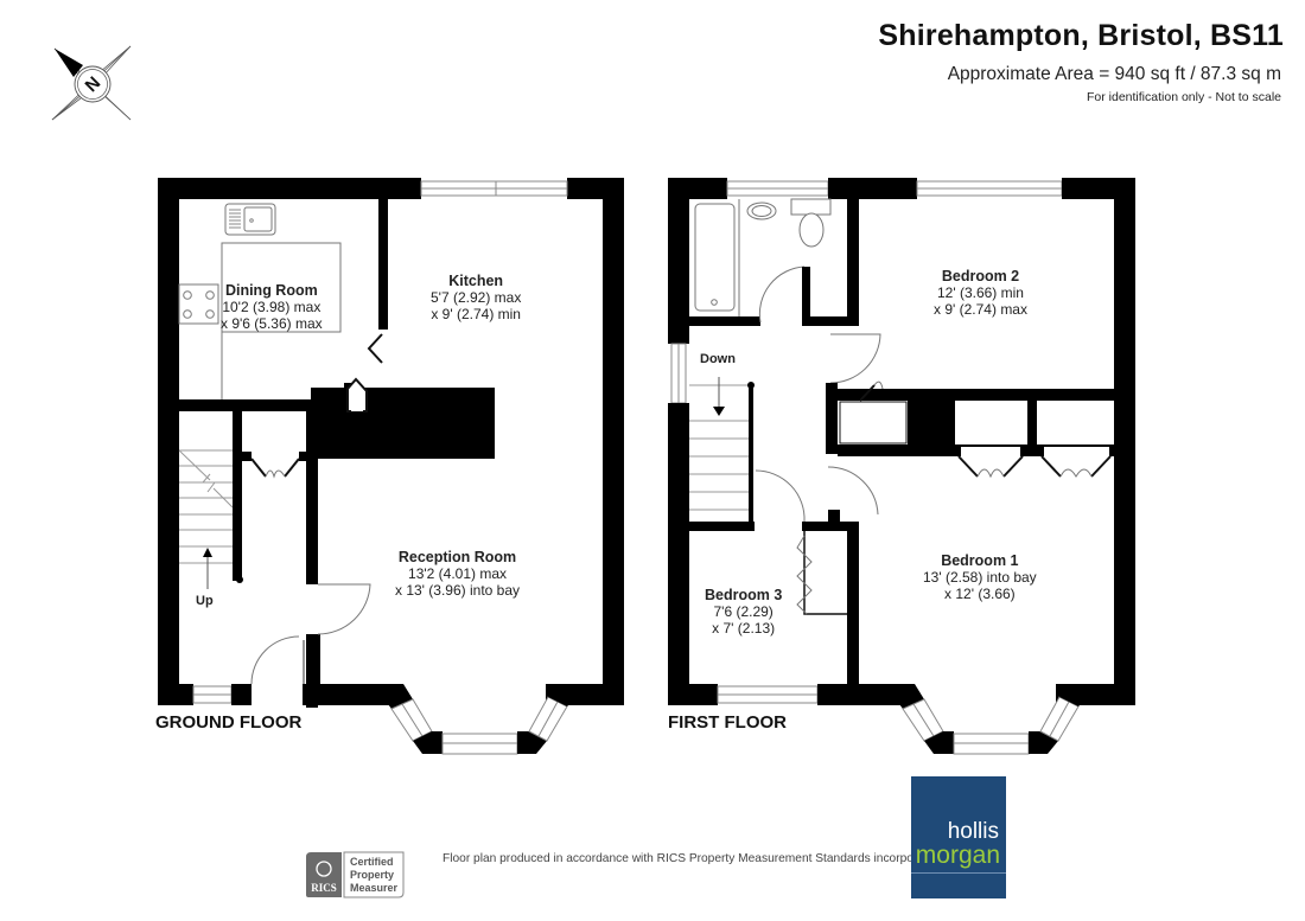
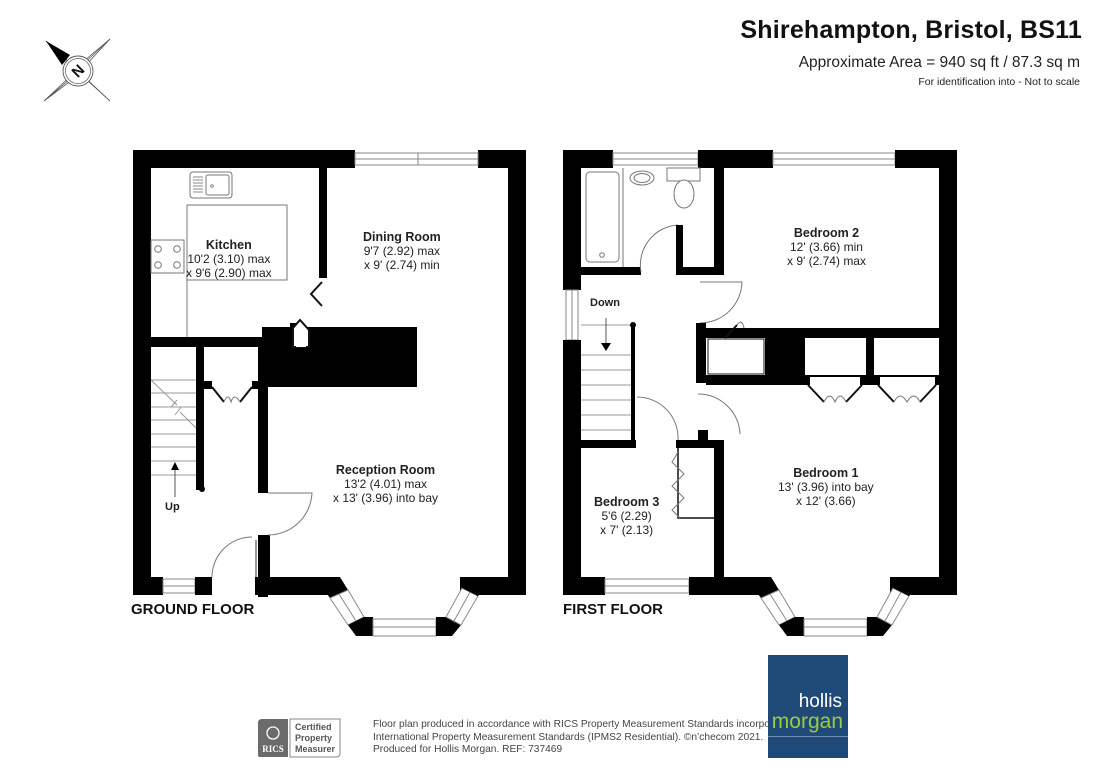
  Shirehampton, Bristol, BS11
  Approximate Area = 940 sq ft / 87.3 sq m
- For identification only - Not to scale
+ For identification into - Not to scale
- Dining Room
+ Kitchen
- 10'2 (3.98) max
+ 10'2 (3.10) max
- x 9'6 (5.36) max
+ x 9'6 (2.90) max
- Kitchen
+ Dining Room
- 5'7 (2.92) max
+ 9'7 (2.92) max
  x 9' (2.74) min
  Reception Room
  13'2 (4.01) max
  x 13' (3.96) into bay
  Up
  GROUND FLOOR
  Bedroom 2
  12' (3.66) min
  x 9' (2.74) max
  Bedroom 1
- 13' (2.58) into bay
+ 13' (3.96) into bay
  x 12' (3.66)
  Bedroom 3
- 7'6 (2.29)
+ 5'6 (2.29)
  x 7' (2.13)
  Down
  FIRST FLOOR
  RICS
  Certified
  Property
  Measurer
  Floor plan produced in accordance with RICS Property Measurement Standards incorp
+ International Property Measurement Standards (IPMS2 Residential). ©n’checom 2021.
+ Produced for Hollis Morgan. REF: 737469
  hollis
  morgan
